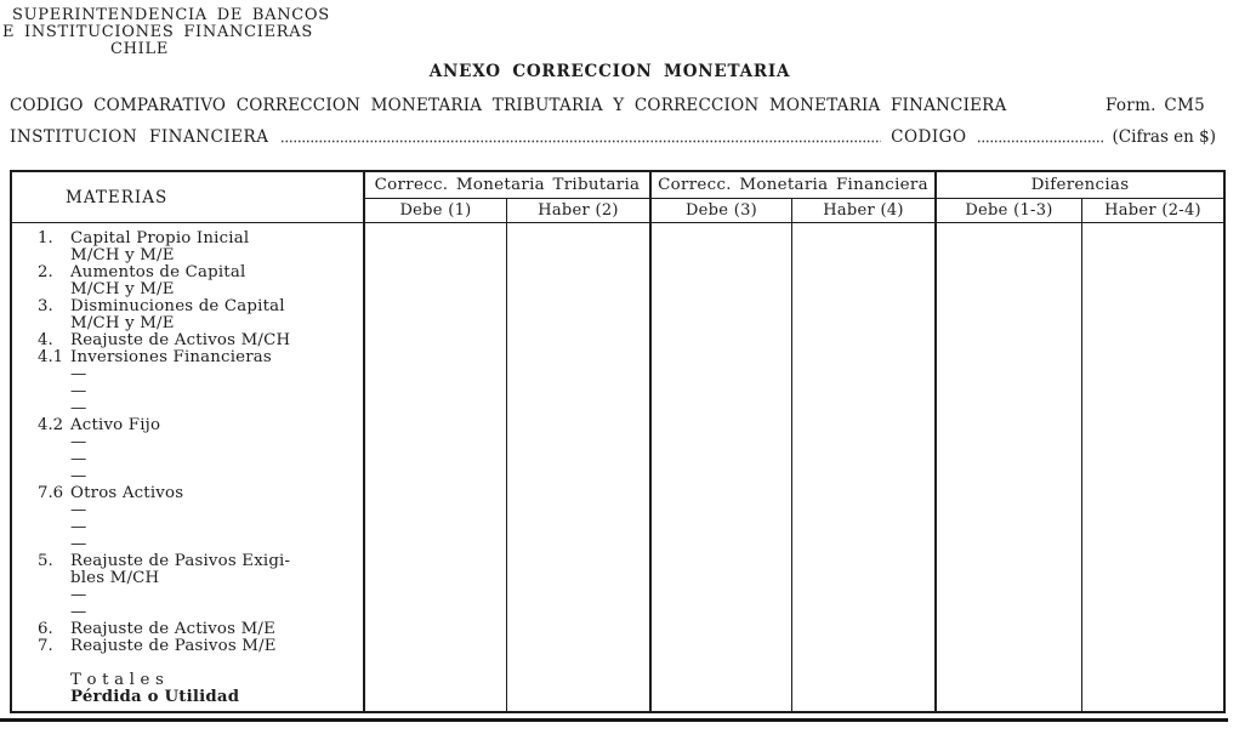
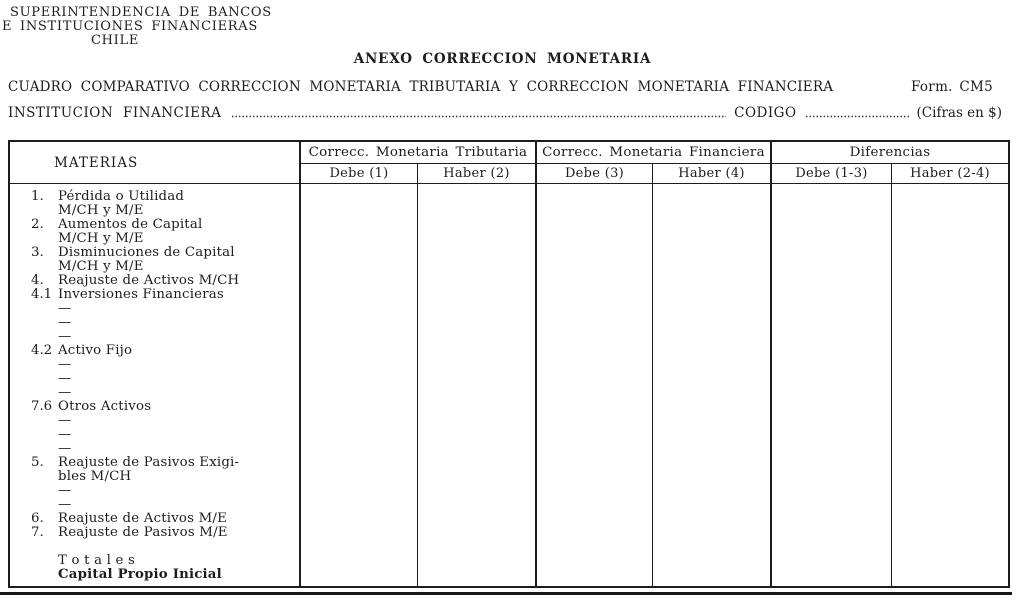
  SUPERINTENDENCIA DE BANCOS
  E INSTITUCIONES FINANCIERAS
  CHILE
  ANEXO CORRECCION MONETARIA
- CODIGO COMPARATIVO CORRECCION MONETARIA TRIBUTARIA Y CORRECCION MONETARIA FINANCIERA
+ CUADRO COMPARATIVO CORRECCION MONETARIA TRIBUTARIA Y CORRECCION MONETARIA FINANCIERA
  Form. CM5
  INSTITUCION FINANCIERA
  CODIGO
  (Cifras en $)
  MATERIAS
  Correcc. Monetaria Tributaria
  Correcc. Monetaria Financiera
  Diferencias
  Debe (1)
  Haber (2)
  Debe (3)
  Haber (4)
  Debe (1-3)
  Haber (2-4)
  1.
- Capital Propio Inicial
+ Pérdida o Utilidad
  M/CH y M/E
  2.
  Aumentos de Capital
  M/CH y M/E
  3.
  Disminuciones de Capital
  M/CH y M/E
  4.
  Reajuste de Activos M/CH
  4.1
  Inversiones Financieras
  —
  —
  —
  4.2
  Activo Fijo
  —
  —
  —
  7.6
  Otros Activos
  —
  —
  —
  5.
  Reajuste de Pasivos Exigi-
  bles M/CH
  —
  —
  6.
  Reajuste de Activos M/E
  7.
  Reajuste de Pasivos M/E
  T o t a l e s
- Pérdida o Utilidad
+ Capital Propio Inicial
